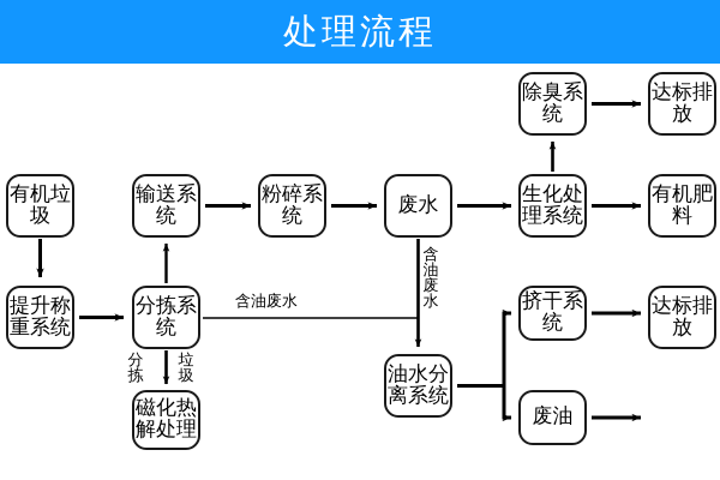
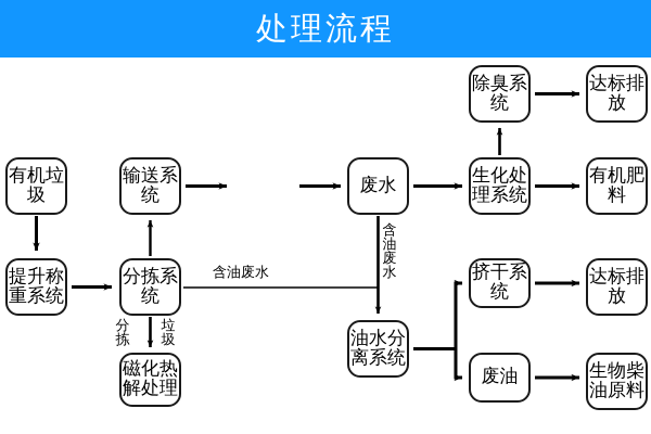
  处理流程
  有机垃圾
  提升称重系统
  输送系统
  分拣系统
  磁化热解处理
- 粉碎系统
  废水
  油水分离系统
  除臭系统
  生化处理系统
  挤干系统
  废油
  达标排放
  有机肥料
  达标排放
+ 生物柴油原料
  含油废水
  含油废水
  分拣
  垃圾
